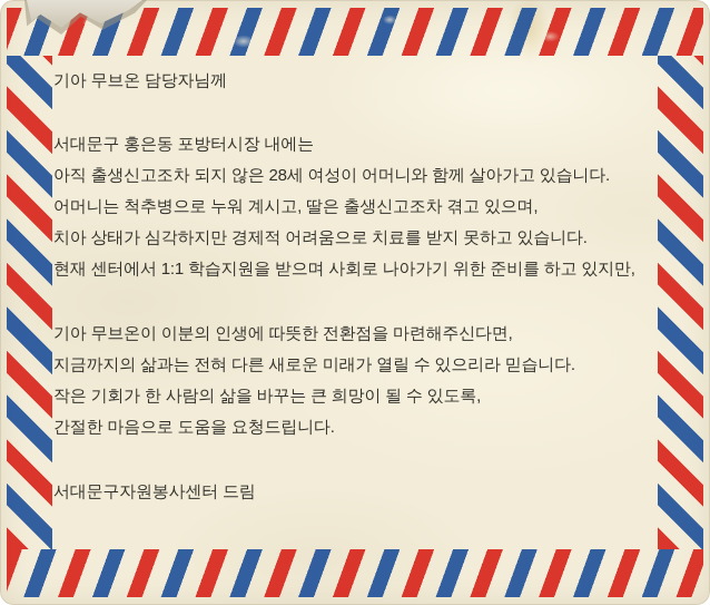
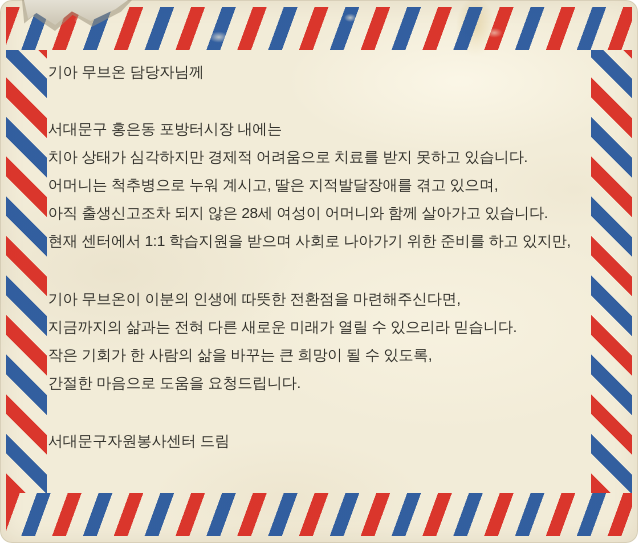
  기아 무브온 담당자님께
  서대문구 홍은동 포방터시장 내에는
- 아직 출생신고조차 되지 않은 28세 여성이 어머니와 함께 살아가고 있습니다.
+ 치아 상태가 심각하지만 경제적 어려움으로 치료를 받지 못하고 있습니다.
- 어머니는 척추병으로 누워 계시고, 딸은 출생신고조차 겪고 있으며,
+ 어머니는 척추병으로 누워 계시고, 딸은 지적발달장애를 겪고 있으며,
- 치아 상태가 심각하지만 경제적 어려움으로 치료를 받지 못하고 있습니다.
+ 아직 출생신고조차 되지 않은 28세 여성이 어머니와 함께 살아가고 있습니다.
  현재 센터에서 1:1 학습지원을 받으며 사회로 나아가기 위한 준비를 하고 있지만,
  기아 무브온이 이분의 인생에 따뜻한 전환점을 마련해주신다면,
  지금까지의 삶과는 전혀 다른 새로운 미래가 열릴 수 있으리라 믿습니다.
  작은 기회가 한 사람의 삶을 바꾸는 큰 희망이 될 수 있도록,
  간절한 마음으로 도움을 요청드립니다.
  서대문구자원봉사센터 드림
